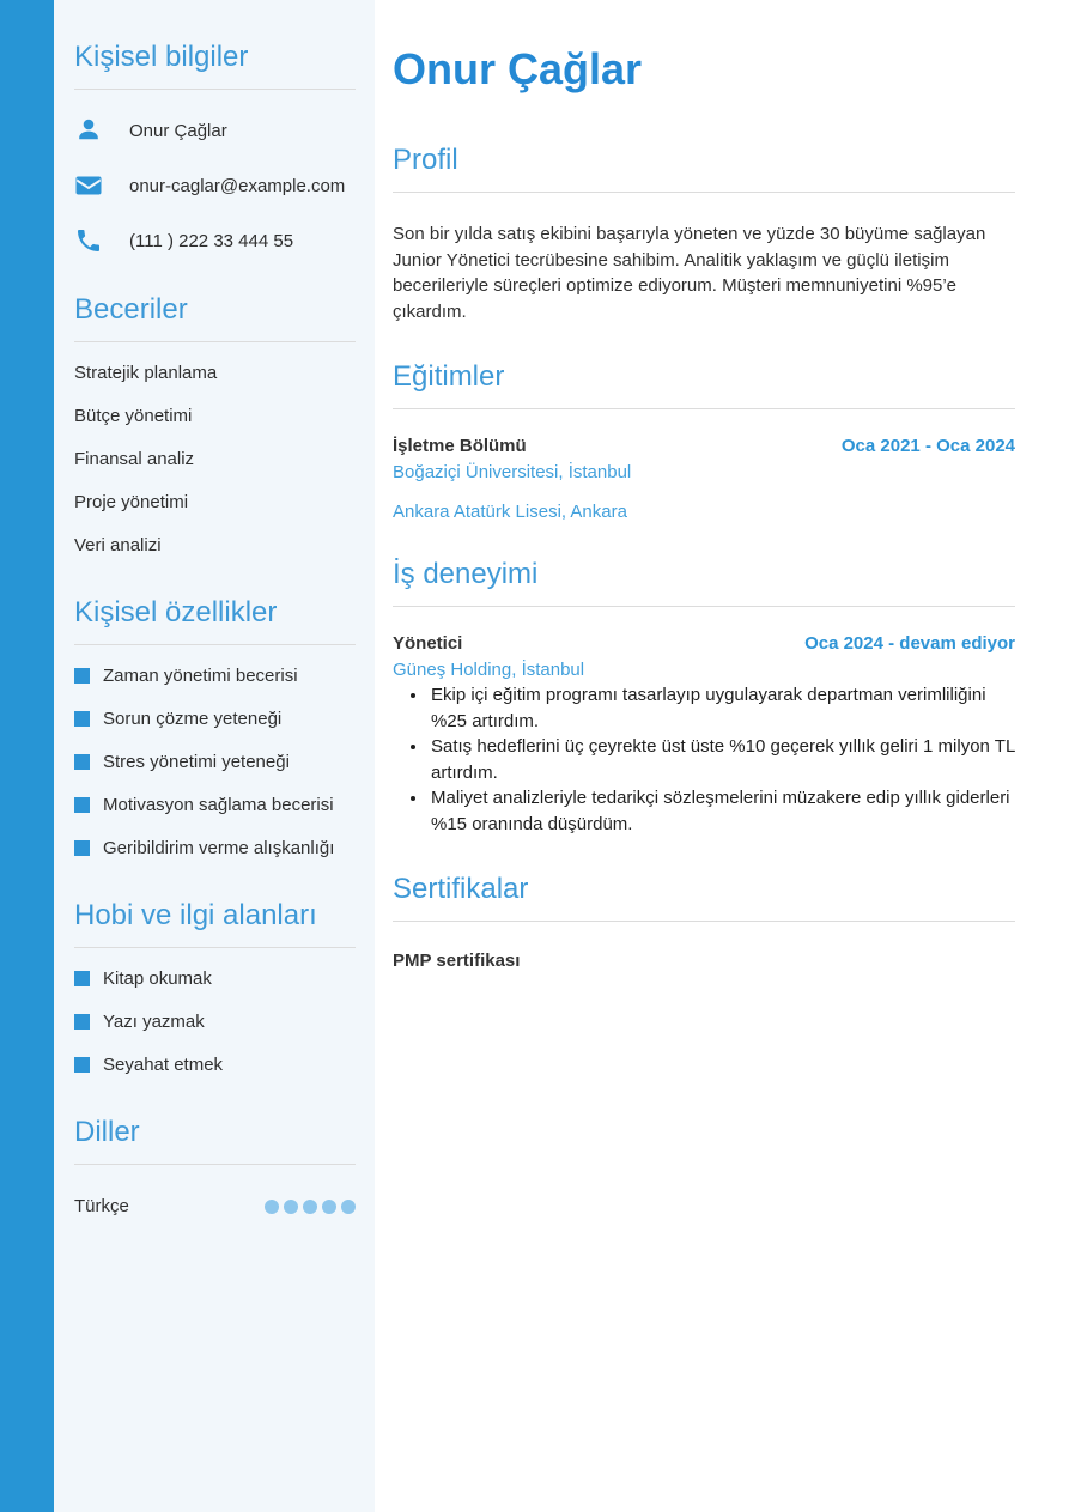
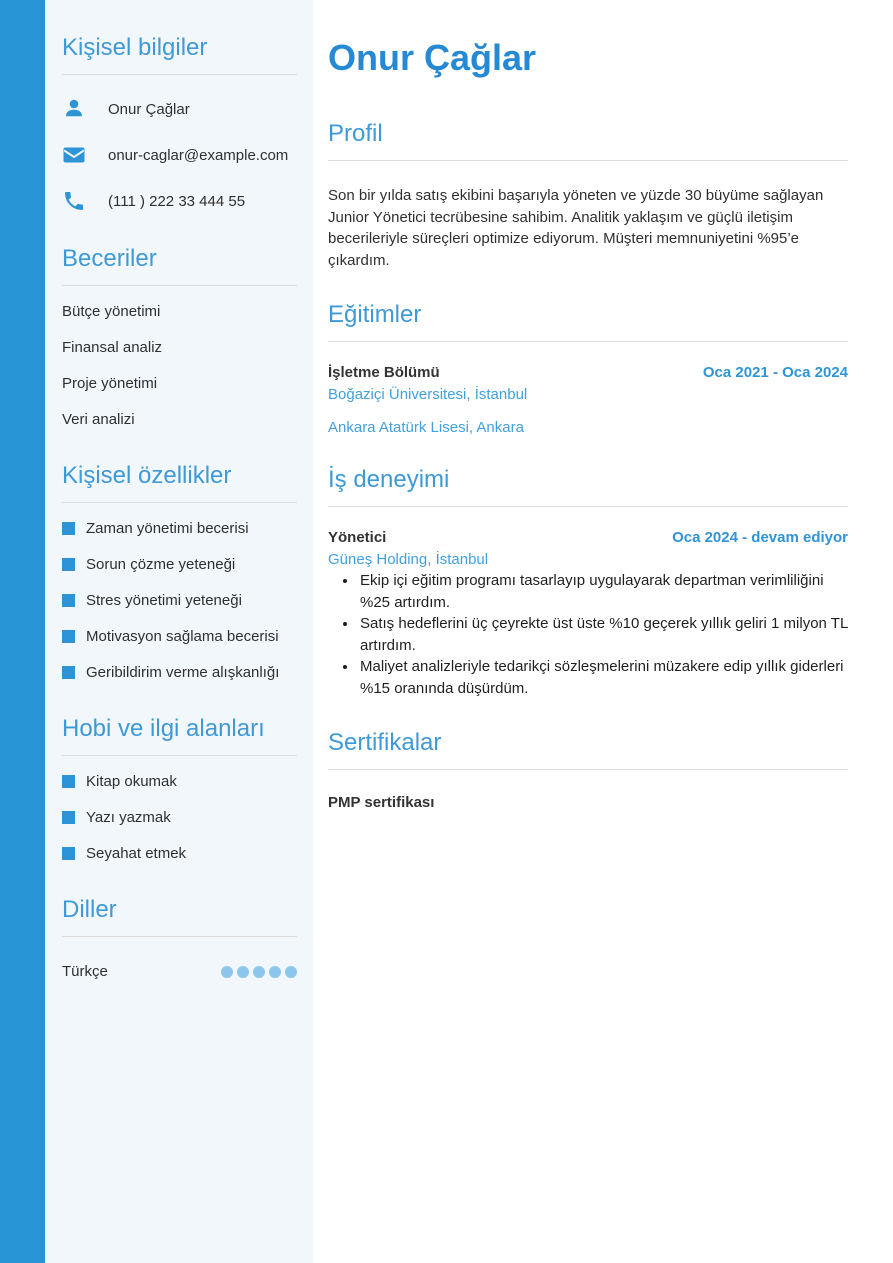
  Kişisel bilgiler
  Onur Çağlar
  onur-caglar@example.com
  (111 ) 222 33 444 55
  Beceriler
- Stratejik planlama
  Bütçe yönetimi
  Finansal analiz
  Proje yönetimi
  Veri analizi
  Kişisel özellikler
  Zaman yönetimi becerisi
  Sorun çözme yeteneği
  Stres yönetimi yeteneği
  Motivasyon sağlama becerisi
  Geribildirim verme alışkanlığı
  Hobi ve ilgi alanları
  Kitap okumak
  Yazı yazmak
  Seyahat etmek
  Diller
  Türkçe
  Onur Çağlar
  Profil
  Son bir yılda satış ekibini başarıyla yöneten ve yüzde 30 büyüme sağlayan Junior Yönetici tecrübesine sahibim. Analitik yaklaşım ve güçlü iletişim becerileriyle süreçleri optimize ediyorum. Müşteri memnuniyetini %95’e çıkardım.
  Eğitimler
  İşletme Bölümü
  Oca 2021 - Oca 2024
  Boğaziçi Üniversitesi, İstanbul
  Ankara Atatürk Lisesi, Ankara
  İş deneyimi
  Yönetici
  Oca 2024 - devam ediyor
  Güneş Holding, İstanbul
  Ekip içi eğitim programı tasarlayıp uygulayarak departman verimliliğini %25 artırdım.
  Satış hedeflerini üç çeyrekte üst üste %10 geçerek yıllık geliri 1 milyon TL artırdım.
  Maliyet analizleriyle tedarikçi sözleşmelerini müzakere edip yıllık giderleri %15 oranında düşürdüm.
  Sertifikalar
  PMP sertifikası
